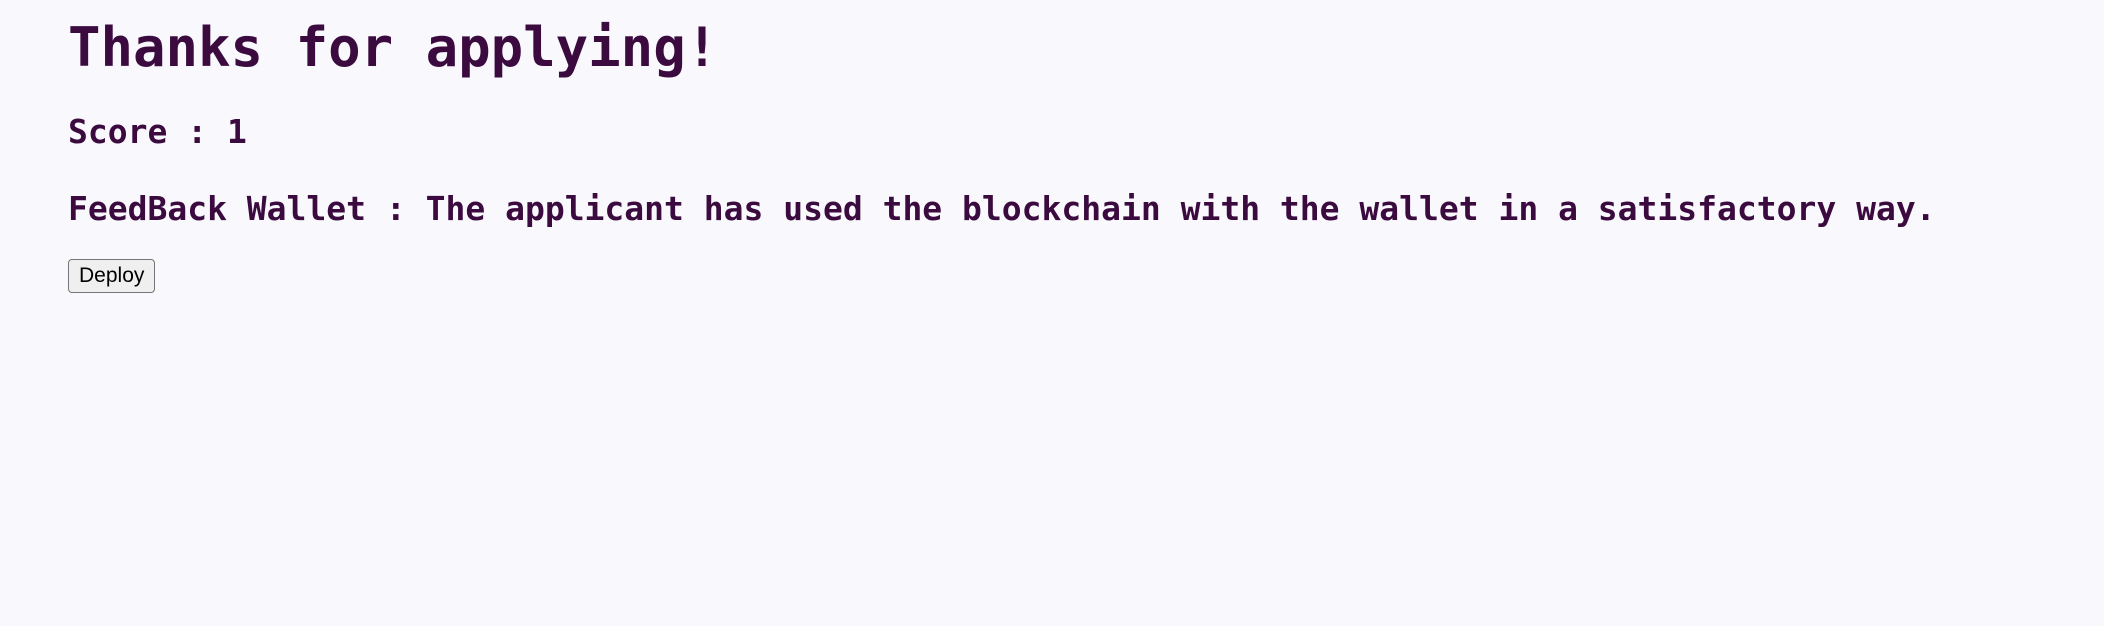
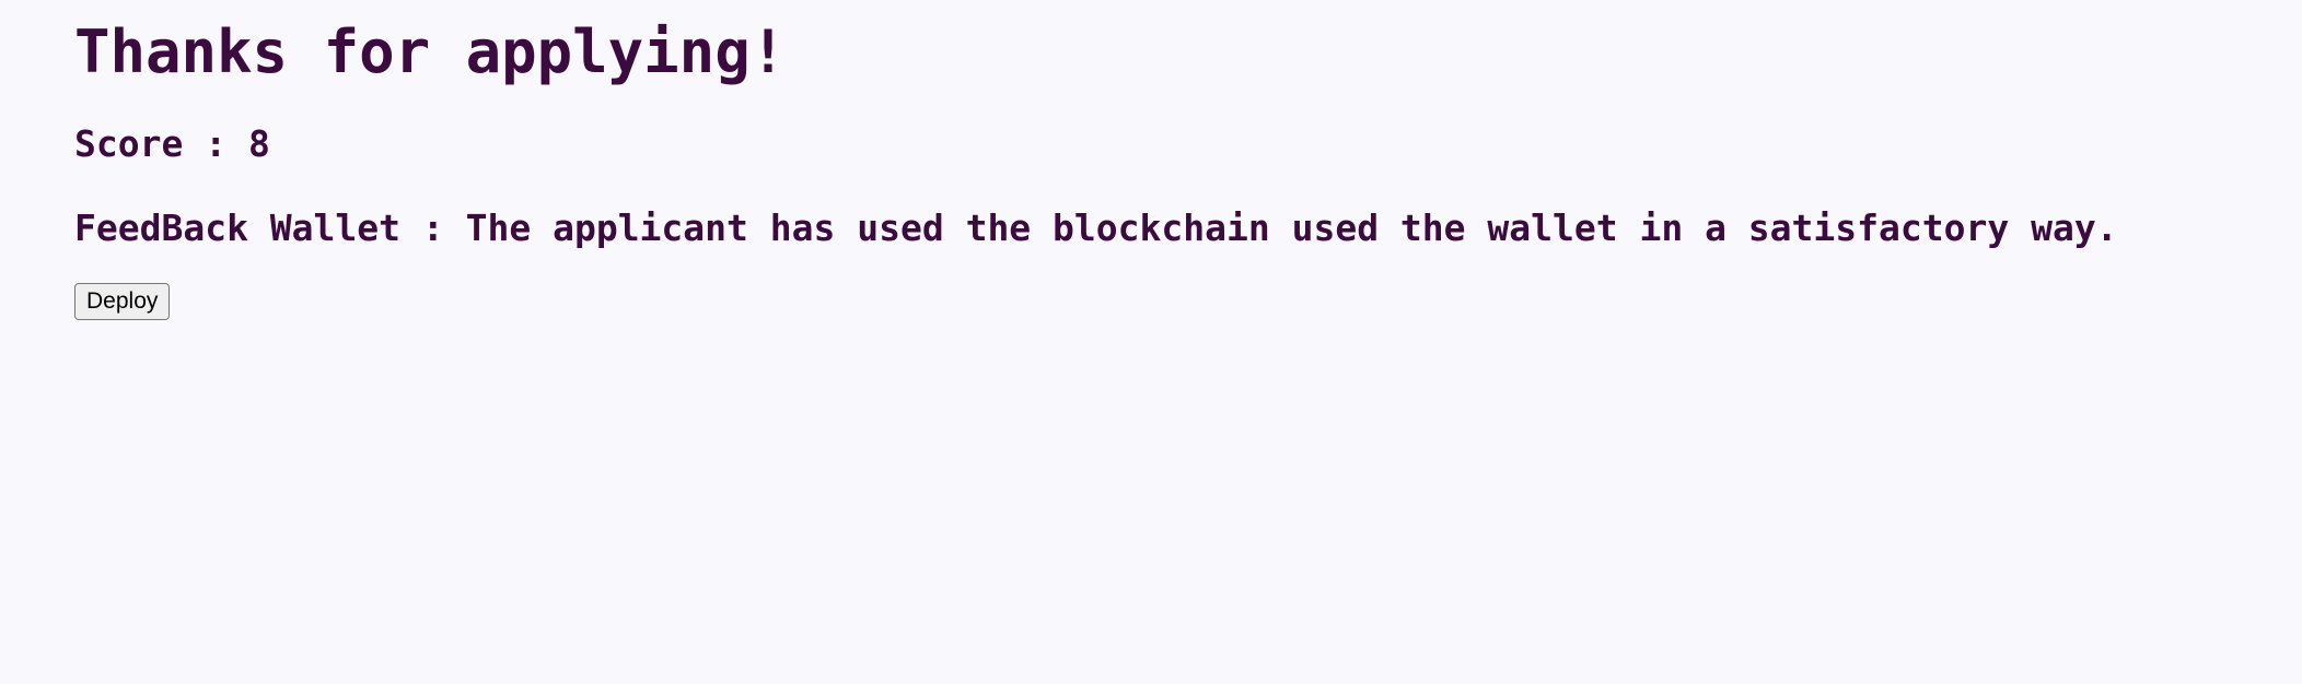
  Thanks for applying!
- Score : 1
+ Score : 8
- FeedBack Wallet : The applicant has used the blockchain with the wallet in a satisfactory way.
+ FeedBack Wallet : The applicant has used the blockchain used the wallet in a satisfactory way.
  Deploy
